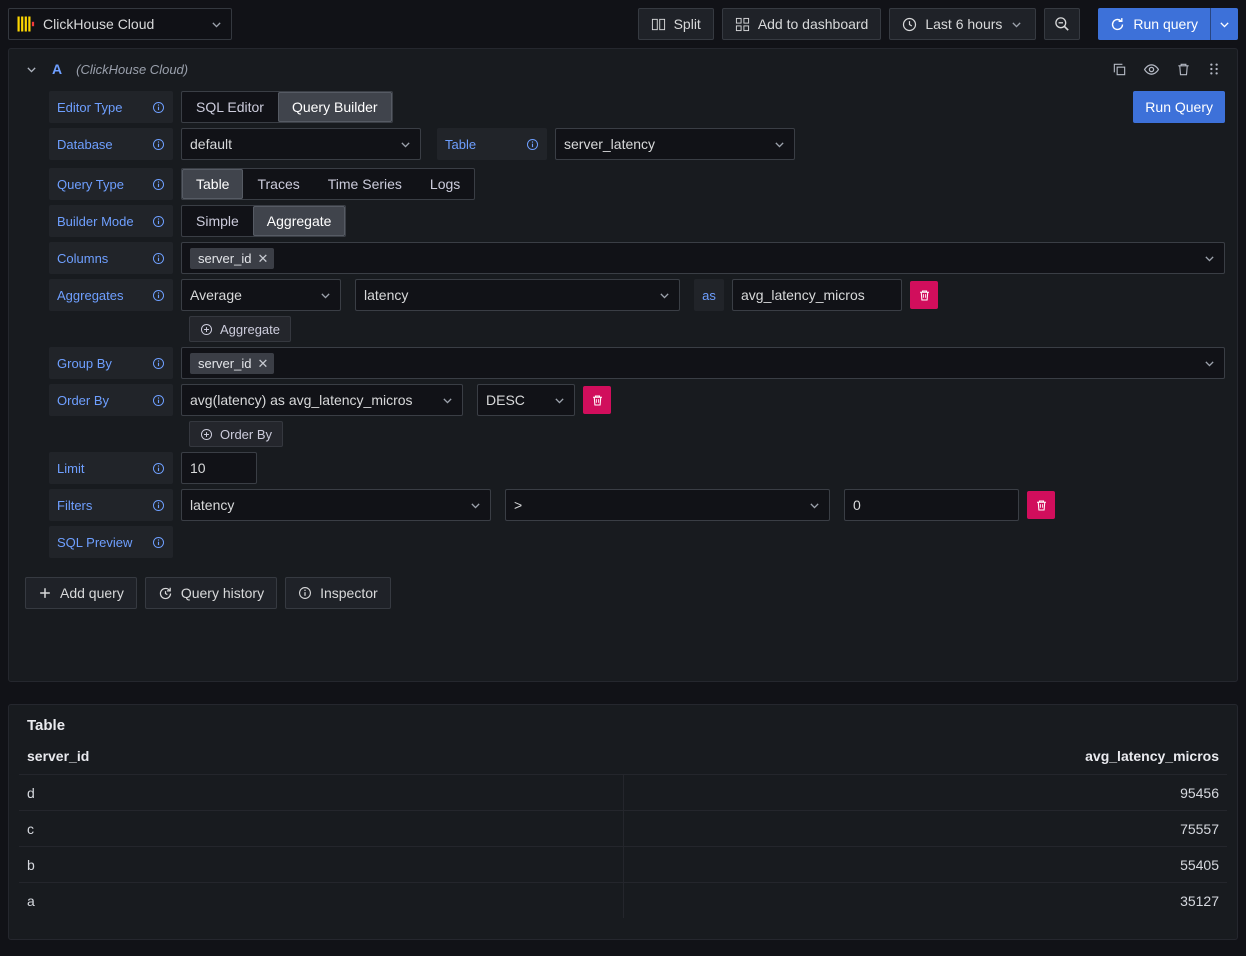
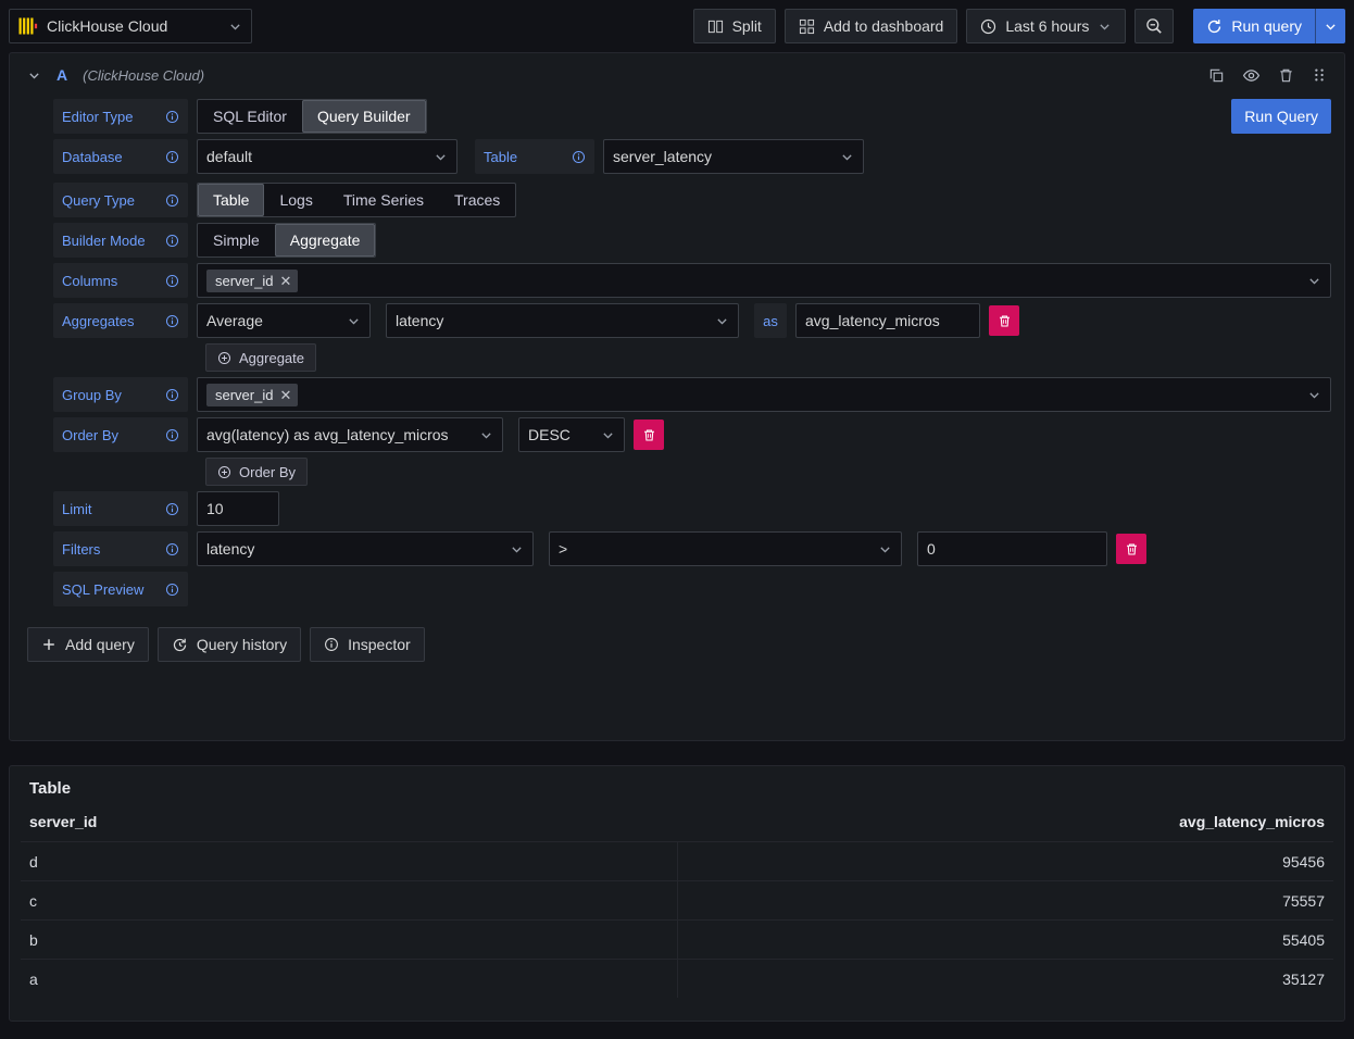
  ClickHouse Cloud
  Split
  Add to dashboard
  Last 6 hours
  Run query
  A
  (ClickHouse Cloud)
  Editor Type
  SQL Editor
  Query Builder
  Run Query
  Database
  default
  Table
  server_latency
  Query Type
  Table
- Traces
+ Logs
  Time Series
- Logs
+ Traces
  Builder Mode
  Simple
  Aggregate
  Columns
  server_id
  ✕
  Aggregates
  Average
  latency
  as
  avg_latency_micros
  Aggregate
  Group By
  server_id
  ✕
  Order By
  avg(latency) as avg_latency_micros
  DESC
  Order By
  Limit
  10
  Filters
  latency
  >
  0
  SQL Preview
  Add query
  Query history
  Inspector
  Table
  server_id
  avg_latency_micros
  d
  95456
  c
  75557
  b
  55405
  a
  35127
